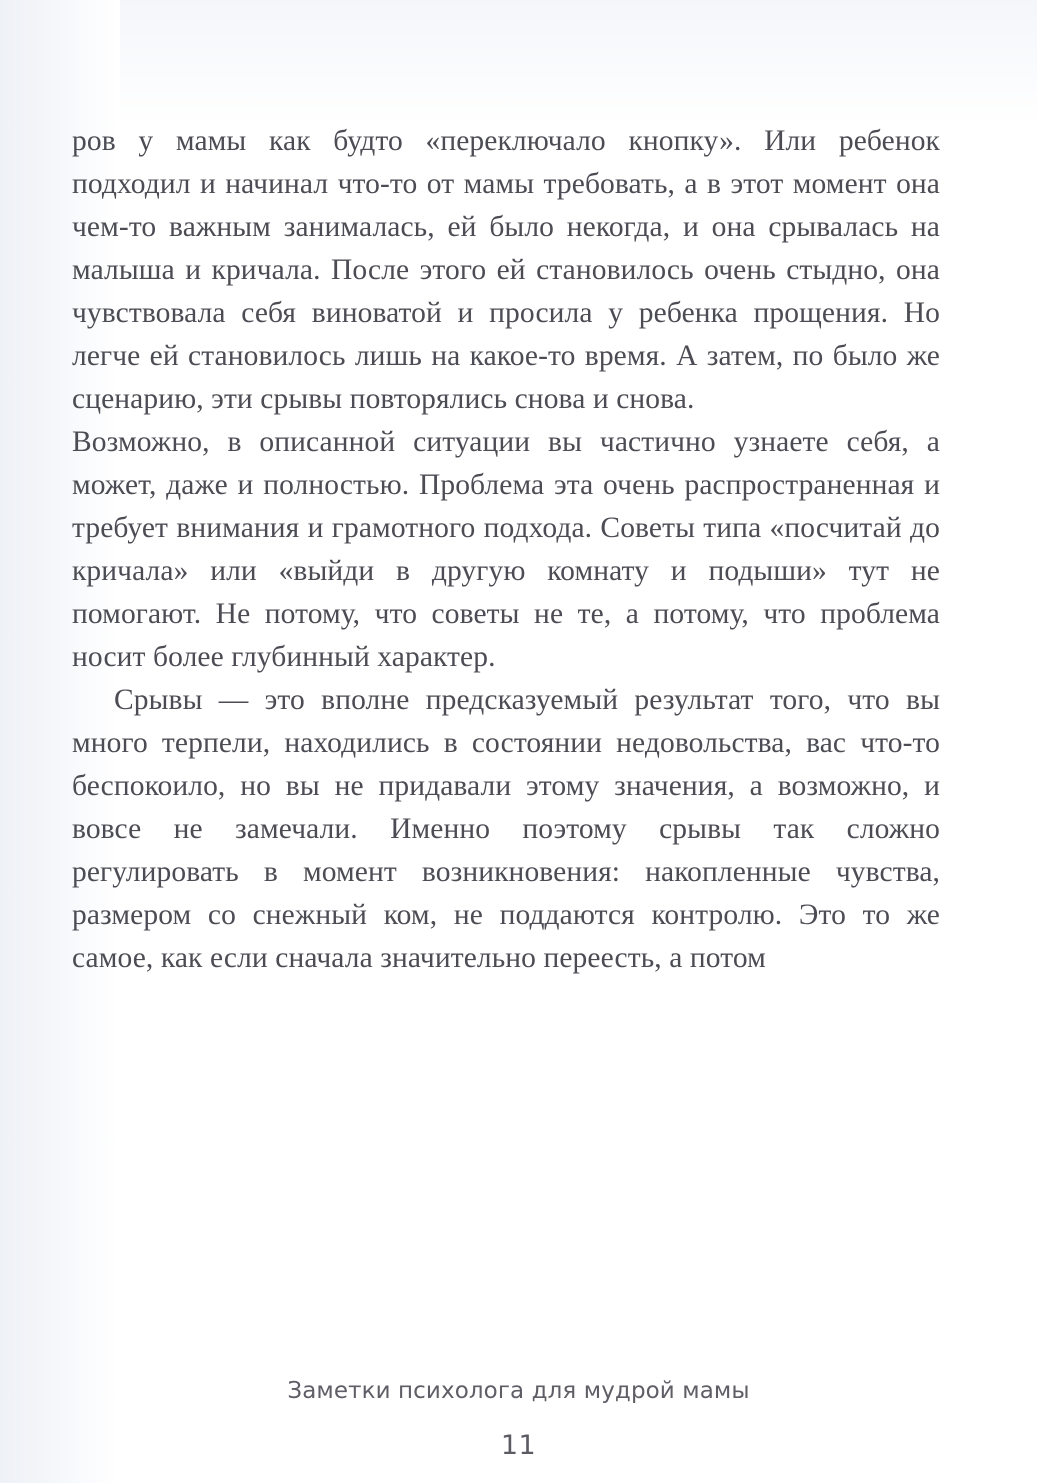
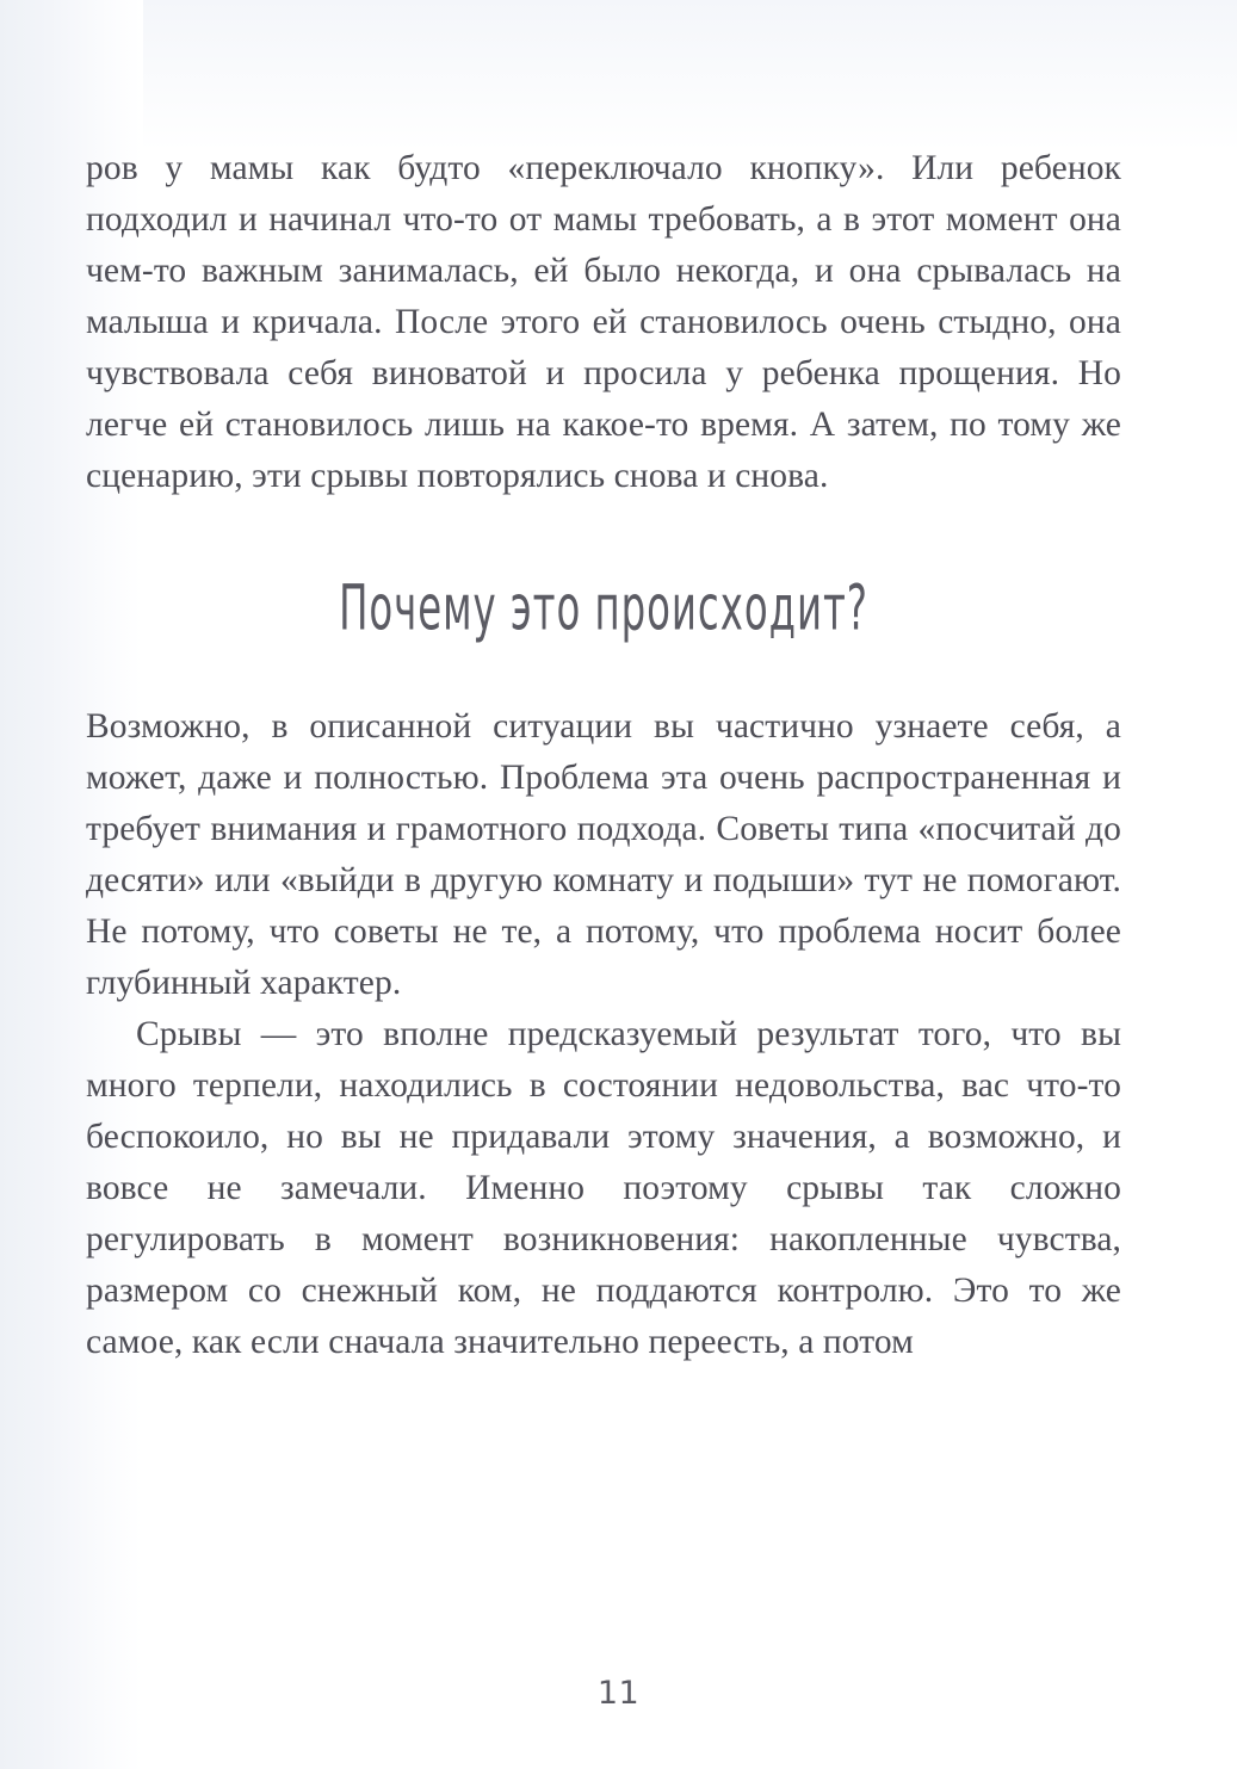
- ров у мамы как будто «переключало кнопку». Или ребенок подходил и начинал что-то от мамы требовать, а в этот момент она чем-то важным занималась, ей было некогда, и она срывалась на малыша и кричала. После этого ей становилось очень стыдно, она чувствовала себя виноватой и просила у ребенка прощения. Но легче ей становилось лишь на какое-то время. А затем, по было же сценарию, эти срывы повторялись снова и снова.
+ ров у мамы как будто «переключало кнопку». Или ребенок подходил и начинал что-то от мамы требовать, а в этот момент она чем-то важным занималась, ей было некогда, и она срывалась на малыша и кричала. После этого ей становилось очень стыдно, она чувствовала себя виноватой и просила у ребенка прощения. Но легче ей становилось лишь на какое-то время. А затем, по тому же сценарию, эти срывы повторялись снова и снова.
+ Почему это происходит?
- Возможно, в описанной ситуации вы частично узнаете себя, а может, даже и полностью. Проблема эта очень распространенная и требует внимания и грамотного подхода. Советы типа «посчитай до кричала» или «выйди в другую комнату и подыши» тут не помогают. Не потому, что советы не те, а потому, что проблема носит более глубинный характер.
+ Возможно, в описанной ситуации вы частично узнаете себя, а может, даже и полностью. Проблема эта очень распространенная и требует внимания и грамотного подхода. Советы типа «посчитай до десяти» или «выйди в другую комнату и подыши» тут не помогают. Не потому, что советы не те, а потому, что проблема носит более глубинный характер.
  Срывы — это вполне предсказуемый результат того, что вы много терпели, находились в состоянии недовольства, вас что-то беспокоило, но вы не придавали этому значения, а возможно, и вовсе не замечали. Именно поэтому срывы так сложно регулировать в момент возникновения: накопленные чувства, размером со снежный ком, не поддаются контролю. Это то же самое, как если сначала значительно переесть, а потом
- Заметки психолога для мудрой мамы
  11
